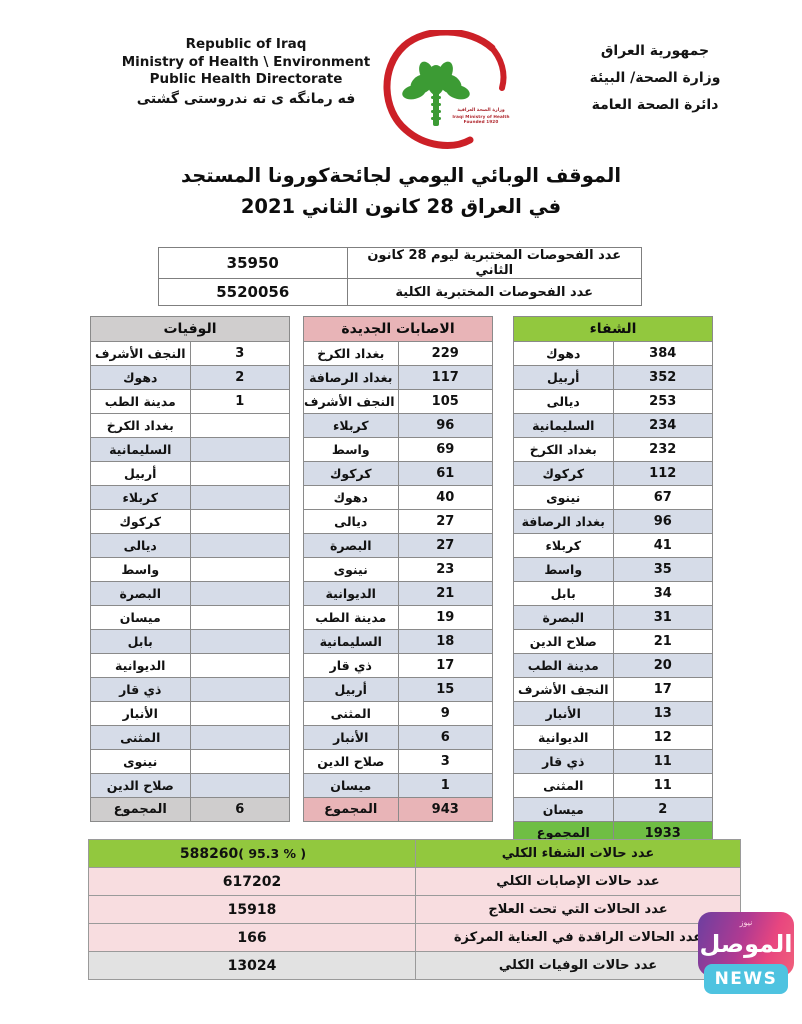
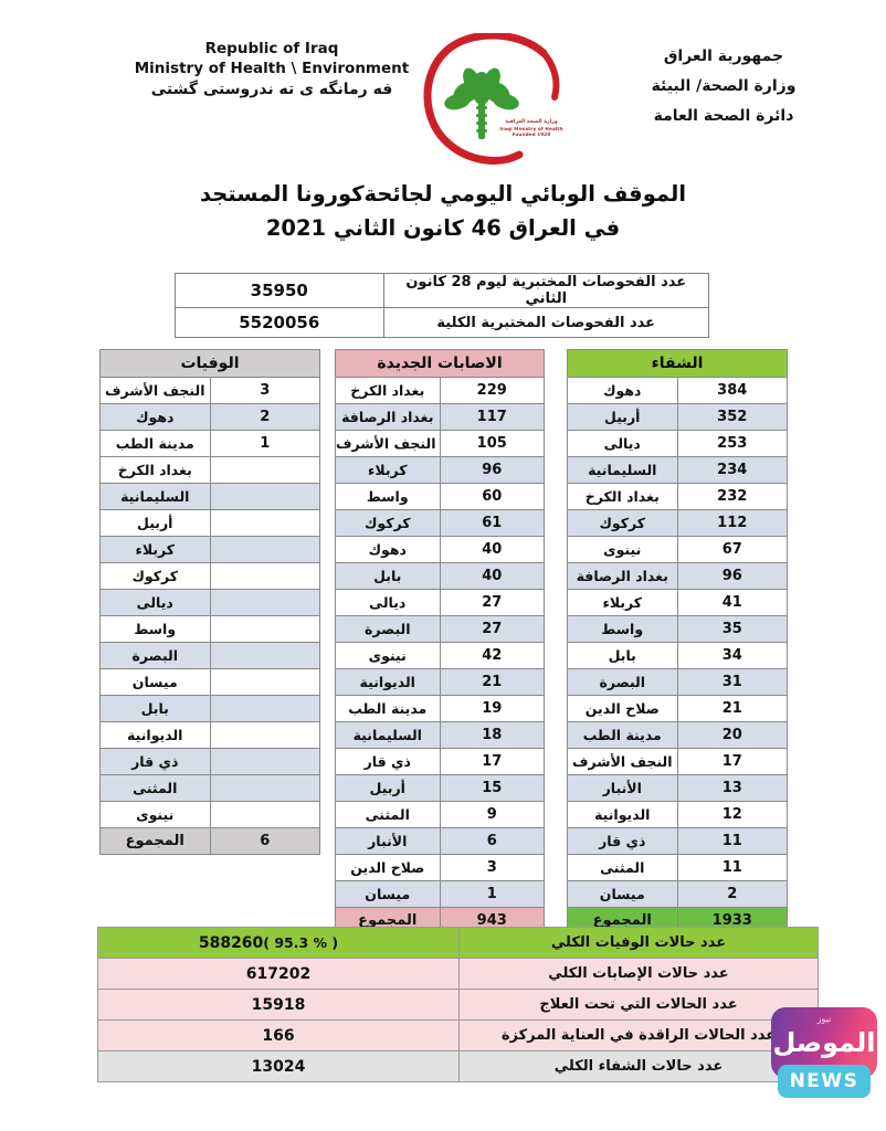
  Republic of Iraq
  Ministry of Health \ Environment
- Public Health Directorate
  فه رمانگه ی ته ندروستی گشتی
  جمهورية العراق
  وزارة الصحة/ البيئة
  دائرة الصحة العامة
  الموقف الوبائي اليومي لجائحةكورونا المستجد
- في العراق 28 كانون الثاني 2021
+ في العراق 46 كانون الثاني 2021
  عدد الفحوصات المختبرية ليوم 28 كانون الثاني	35950
  عدد الفحوصات المختبرية الكلية	5520056
  الوفيات
  3	النجف الأشرف
  2	دهوك
  1	مدينة الطب
  	بغداد الكرخ
  	السليمانية
  	أربيل
  	كربلاء
  	كركوك
  	ديالى
  	واسط
  	البصرة
  	ميسان
  	بابل
  	الديوانية
  	ذي قار
- 	الأنبار
  	المثنى
  	نينوى
- 	صلاح الدين
  6	المجموع
  الاصابات الجديدة
  229	بغداد الكرخ
  117	بغداد الرصافة
  105	النجف الأشرف
  96	كربلاء
- 69	واسط
+ 60	واسط
  61	كركوك
  40	دهوك
+ 40	بابل
  27	ديالى
  27	البصرة
- 23	نينوى
+ 42	نينوى
  21	الديوانية
  19	مدينة الطب
  18	السليمانية
  17	ذي قار
  15	أربيل
  9	المثنى
  6	الأنبار
  3	صلاح الدين
  1	ميسان
  943	المجموع
  الشفاء
  384	دهوك
  352	أربيل
  253	ديالى
  234	السليمانية
  232	بغداد الكرخ
  112	كركوك
  67	نينوى
  96	بغداد الرصافة
  41	كربلاء
  35	واسط
  34	بابل
  31	البصرة
  21	صلاح الدين
  20	مدينة الطب
  17	النجف الأشرف
  13	الأنبار
  12	الديوانية
  11	ذي قار
  11	المثنى
  2	ميسان
  1933	المجموع
- عدد حالات الشفاء الكلي	( 95.3 % )588260
+ عدد حالات الوفيات الكلي	( 95.3 % )588260
  عدد حالات الإصابات الكلي	617202
  عدد الحالات التي تحت العلاج	15918
  دد الحالات الراقدة في العناية المركزة	166
- عدد حالات الوفيات الكلي	13024
+ عدد حالات الشفاء الكلي	13024
  نيوز
  الموصل
  NEWS
